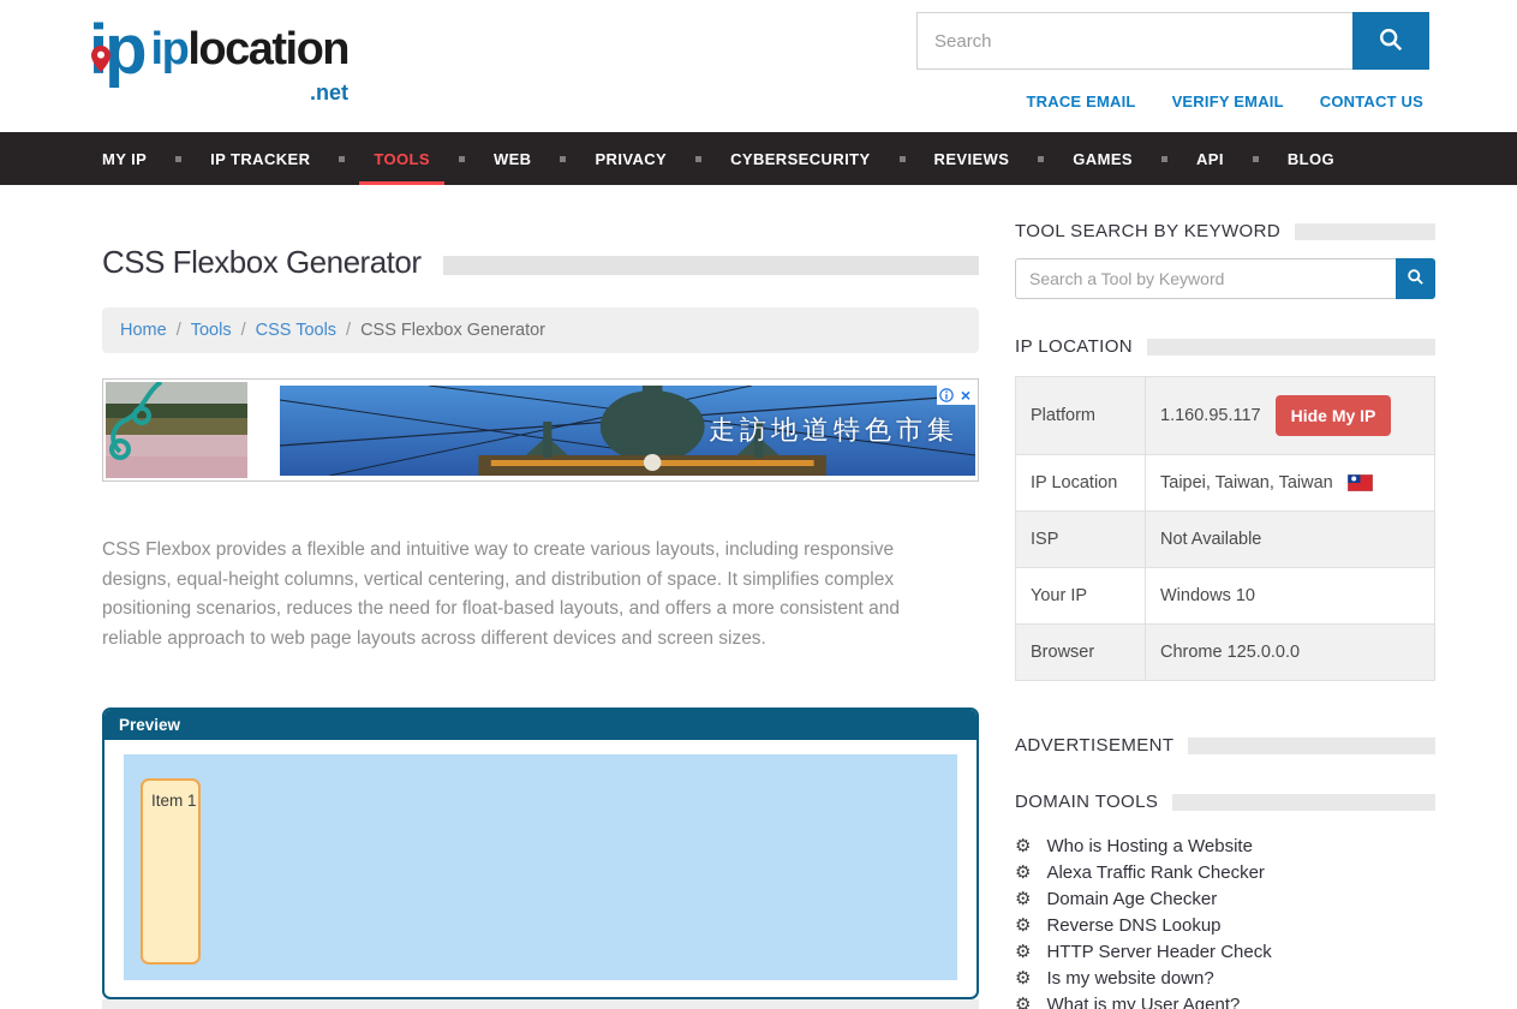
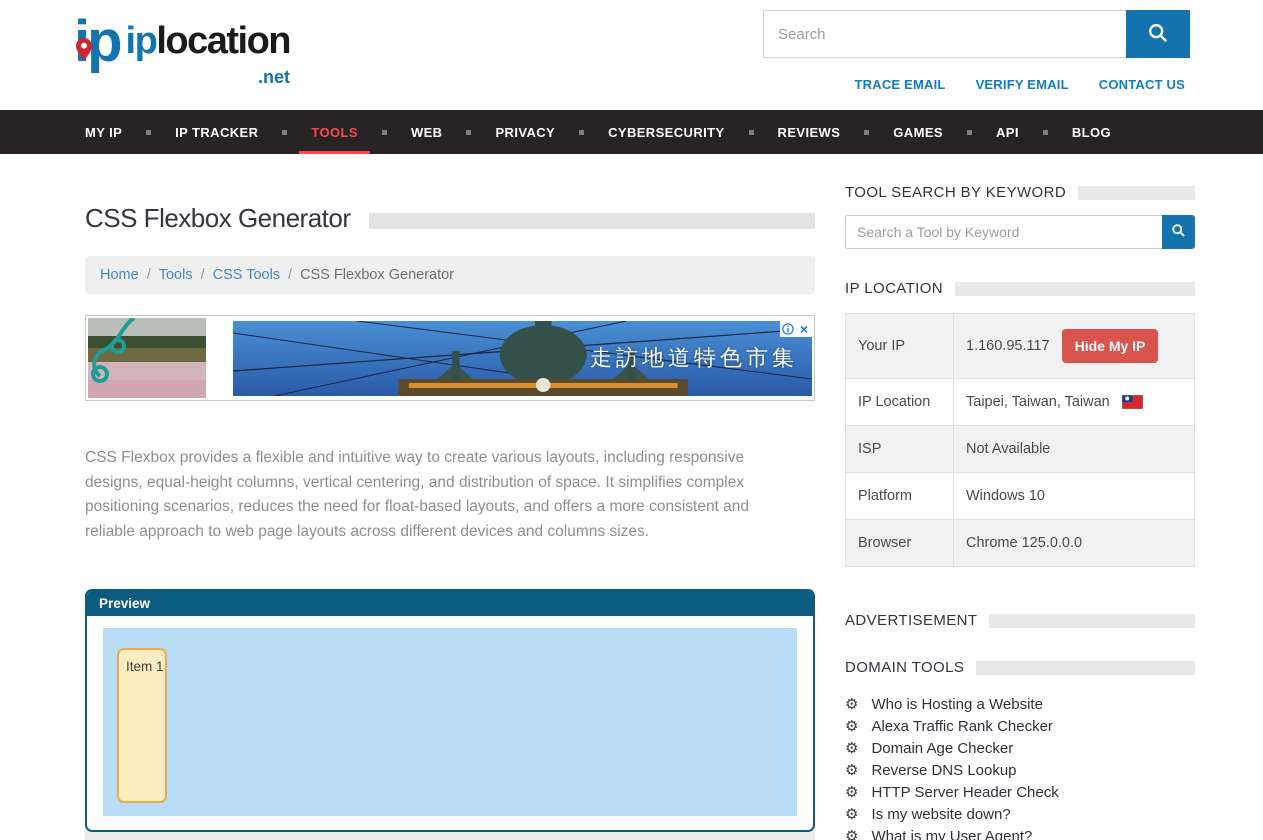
  iplocation
  .net
  Search
  TRACE EMAIL
  VERIFY EMAIL
  CONTACT US
  MY IP
  IP TRACKER
  TOOLS
  WEB
  PRIVACY
  CYBERSECURITY
  REVIEWS
  GAMES
  API
  BLOG
  CSS Flexbox Generator
  Home
  /
  Tools
  /
  CSS Tools
  /
  CSS Flexbox Generator
  走訪地道特色市集
  ×
- CSS Flexbox provides a flexible and intuitive way to create various layouts, including responsive designs, equal-height columns, vertical centering, and distribution of space. It simplifies complex positioning scenarios, reduces the need for float-based layouts, and offers a more consistent and reliable approach to web page layouts across different devices and screen sizes.
+ CSS Flexbox provides a flexible and intuitive way to create various layouts, including responsive designs, equal-height columns, vertical centering, and distribution of space. It simplifies complex positioning scenarios, reduces the need for float-based layouts, and offers a more consistent and reliable approach to web page layouts across different devices and columns sizes.
  Preview
  Item 1
  TOOL SEARCH BY KEYWORD
  Search a Tool by Keyword
  IP LOCATION
- Platform	1.160.95.117 Hide My IP
+ Your IP	1.160.95.117 Hide My IP
  IP Location	Taipei, Taiwan, Taiwan
  ISP	Not Available
- Your IP	Windows 10
+ Platform	Windows 10
  Browser	Chrome 125.0.0.0
  ADVERTISEMENT
  DOMAIN TOOLS
  ⚙
  Who is Hosting a Website
  ⚙
  Alexa Traffic Rank Checker
  ⚙
  Domain Age Checker
  ⚙
  Reverse DNS Lookup
  ⚙
  HTTP Server Header Check
  ⚙
  Is my website down?
  ⚙
  What is my User Agent?
